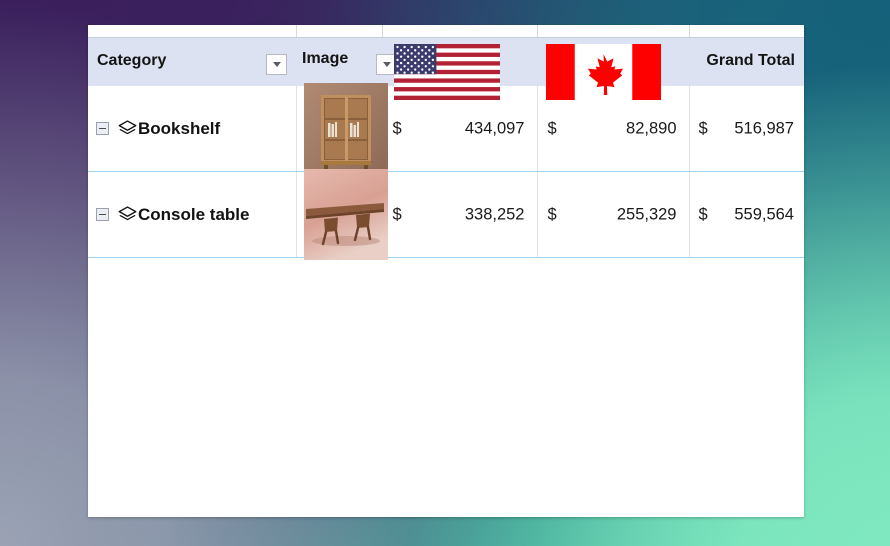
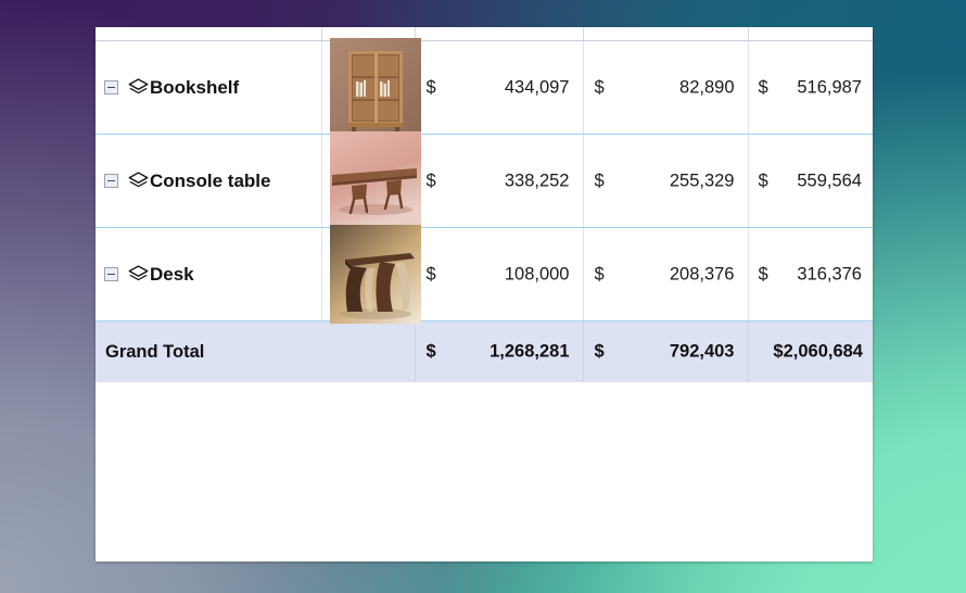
- Category	Image			Grand Total
  Bookshelf		$ 434,097	$ 82,890	$ 516,987
  Console table		$ 338,252	$ 255,329	$ 559,564
+ Desk		$ 108,000	$ 208,376	$ 316,376
+ Grand Total	$ 1,268,281	$ 792,403	$2,060,684
